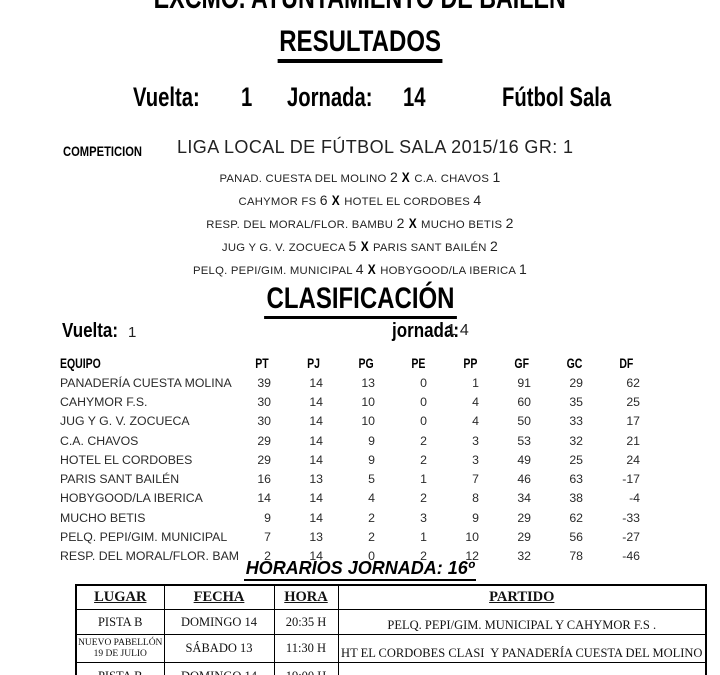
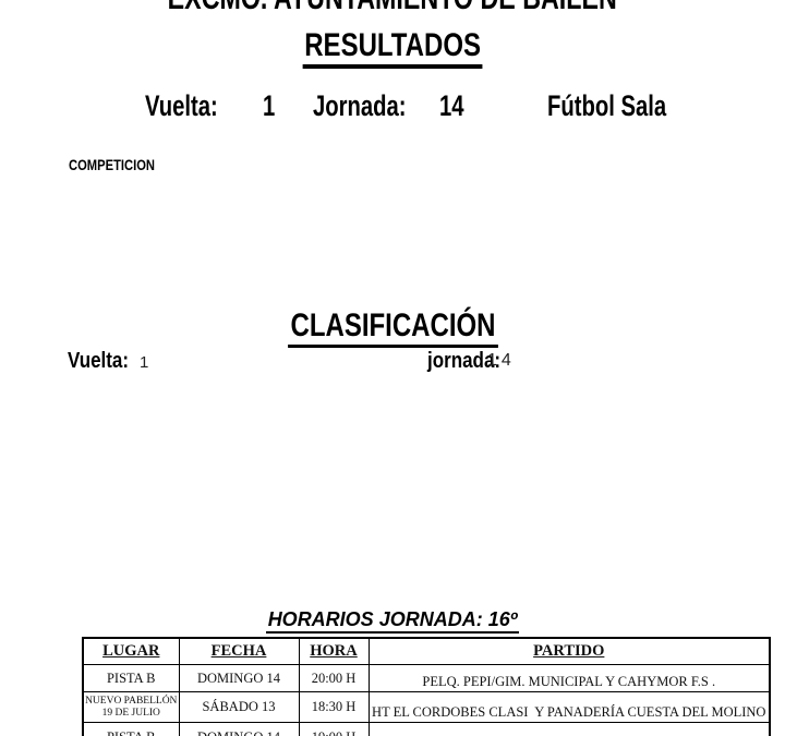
  RESULTADOS
  Vuelta:
  1
  Jornada: 14
  Fútbol Sala
  COMPETICION
- LIGA LOCAL DE FÚTBOL SALA 2015/16 GR: 1
- PANAD. CUESTA DEL MOLINO 2 X C.A. CHAVOS 1
- CAHYMOR FS 6 X HOTEL EL CORDOBES 4
- RESP. DEL MORAL/FLOR. BAMBU 2 X MUCHO BETIS 2
- JUG Y G. V. ZOCUECA 5 X PARIS SANT BAILÉN 2
- PELQ. PEPI/GIM. MUNICIPAL 4 X HOBYGOOD/LA IBERICA 1
  CLASIFICACIÓN
  Vuelta:
  1
  jornada:
  14
- EQUIPO	PT	PJ	PG	PE	PP	GF	GC	DF
- PANADERÍA CUESTA MOLINA	39	14	13	0	1	91	29	62
- CAHYMOR F.S.	30	14	10	0	4	60	35	25
- JUG Y G. V. ZOCUECA	30	14	10	0	4	50	33	17
- C.A. CHAVOS	29	14	9	2	3	53	32	21
- HOTEL EL CORDOBES	29	14	9	2	3	49	25	24
- PARIS SANT BAILÉN	16	13	5	1	7	46	63	-17
- HOBYGOOD/LA IBERICA	14	14	4	2	8	34	38	-4
- MUCHO BETIS	9	14	2	3	9	29	62	-33
- PELQ. PEPI/GIM. MUNICIPAL	7	13	2	1	10	29	56	-27
- RESP. DEL MORAL/FLOR. BAM	2	14	0	2	12	32	78	-46
  HORARIOS JORNADA: 16º
  LUGAR	FECHA	HORA	PARTIDO
- PISTA B	DOMINGO 14	20:35 H	PELQ. PEPI/GIM. MUNICIPAL Y CAHYMOR F.S .
+ PISTA B	DOMINGO 14	20:00 H	PELQ. PEPI/GIM. MUNICIPAL Y CAHYMOR F.S .
- NUEVO PABELLÓN 19 DE JULIO	SÁBADO 13	11:30 H	HT EL CORDOBES CLASI Y PANADERÍA CUESTA DEL MOLINO
+ NUEVO PABELLÓN 19 DE JULIO	SÁBADO 13	18:30 H	HT EL CORDOBES CLASI Y PANADERÍA CUESTA DEL MOLINO
